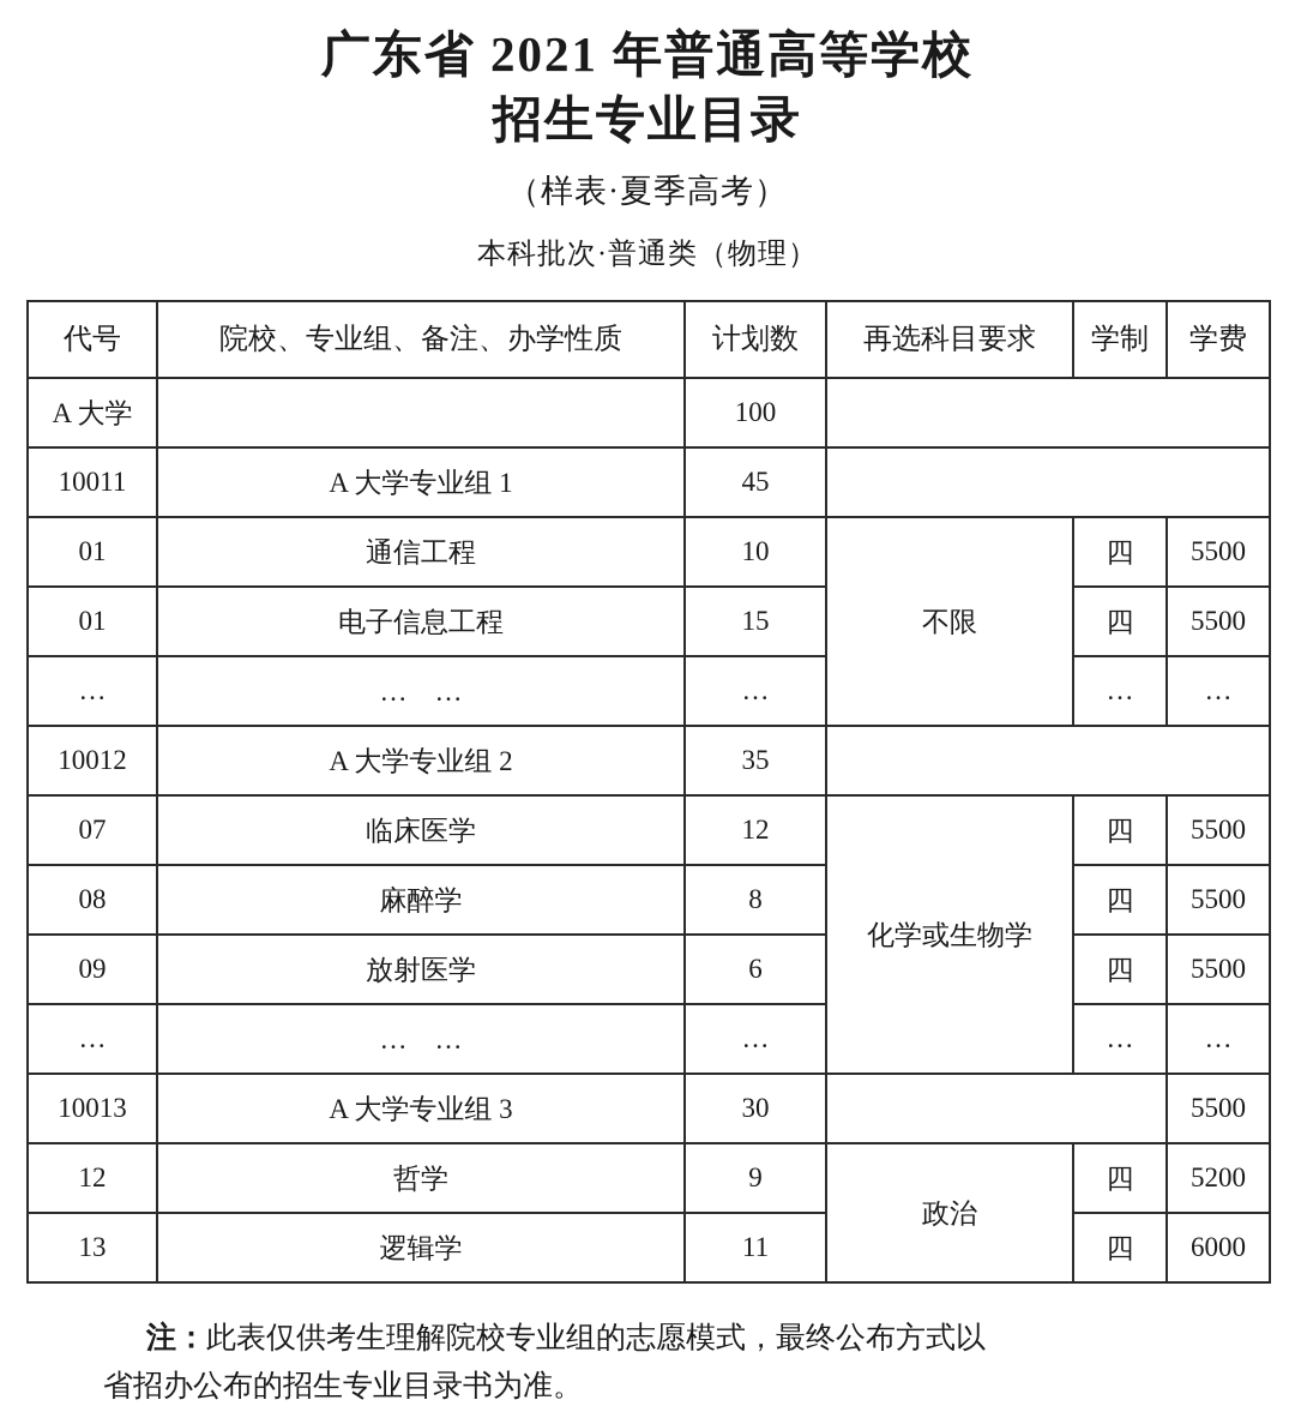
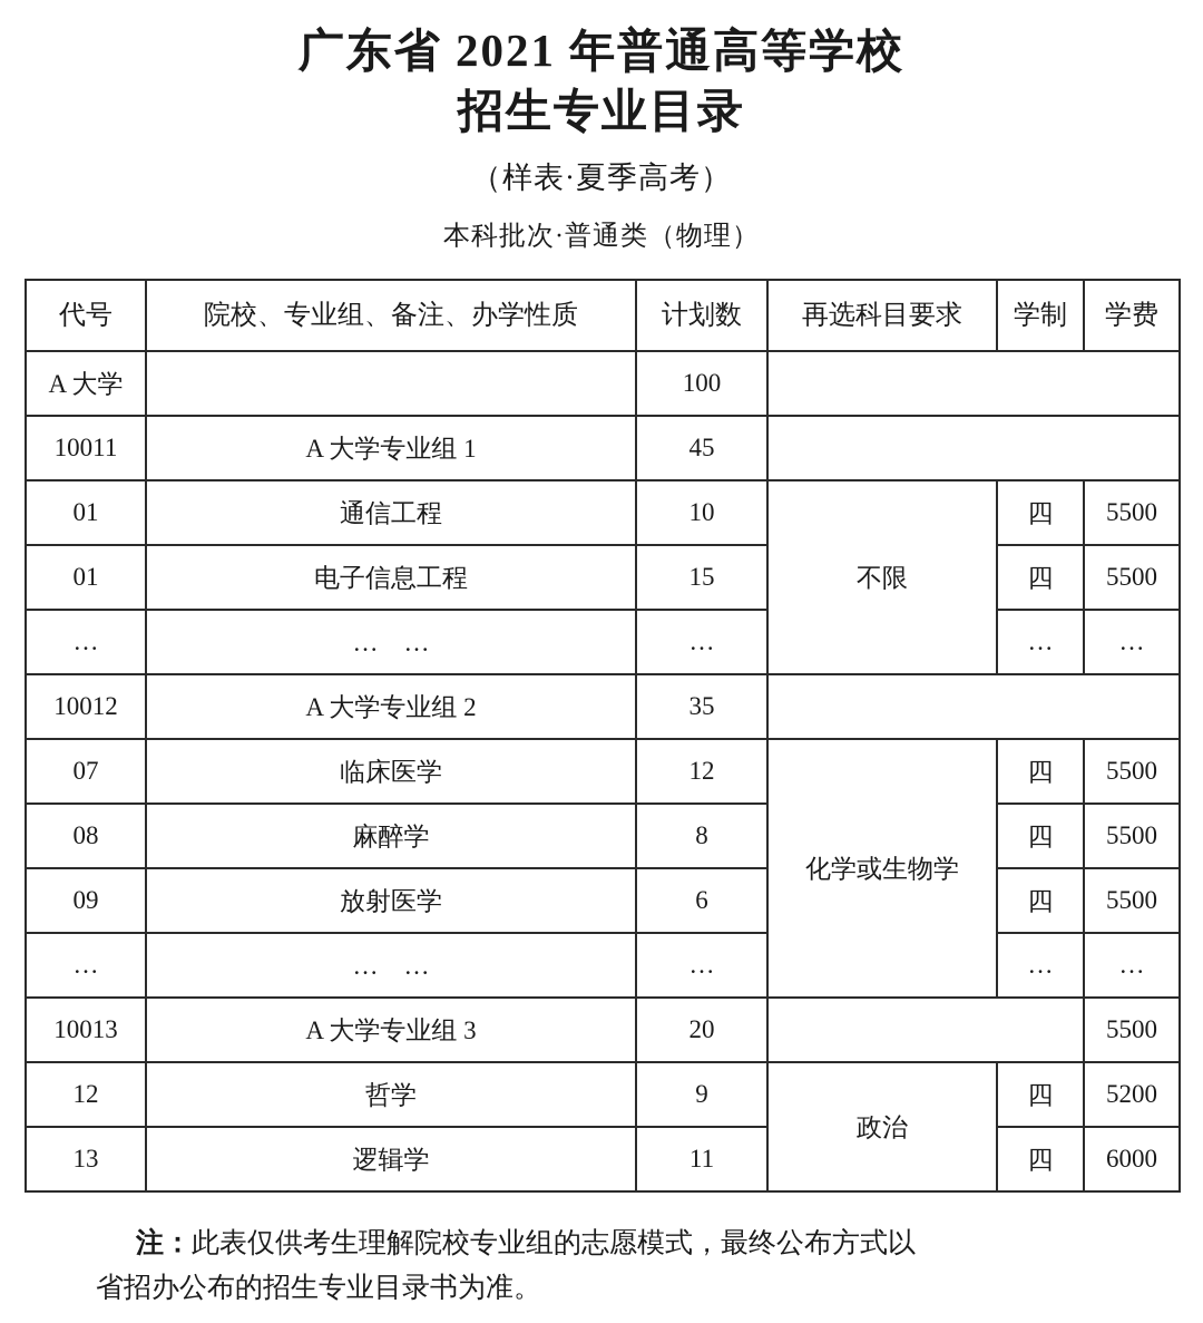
  广东省 2021 年普通高等学校
  招生专业目录
  （样表·夏季高考）
  本科批次·普通类（物理）
  代号	院校、专业组、备注、办学性质	计划数	再选科目要求	学制	学费
  A 大学		100
  10011	A 大学专业组 1	45
  01	通信工程	10	不限	四	5500
  01	电子信息工程	15	四	5500
  …	… …	…	…	…
  10012	A 大学专业组 2	35
  07	临床医学	12	化学或生物学	四	5500
  08	麻醉学	8	四	5500
  09	放射医学	6	四	5500
  …	… …	…	…	…
- 10013	A 大学专业组 3	30		5500
+ 10013	A 大学专业组 3	20		5500
  12	哲学	9	政治	四	5200
  13	逻辑学	11	四	6000
  注：此表仅供考生理解院校专业组的志愿模式，最终公布方式以
  省招办公布的招生专业目录书为准。
